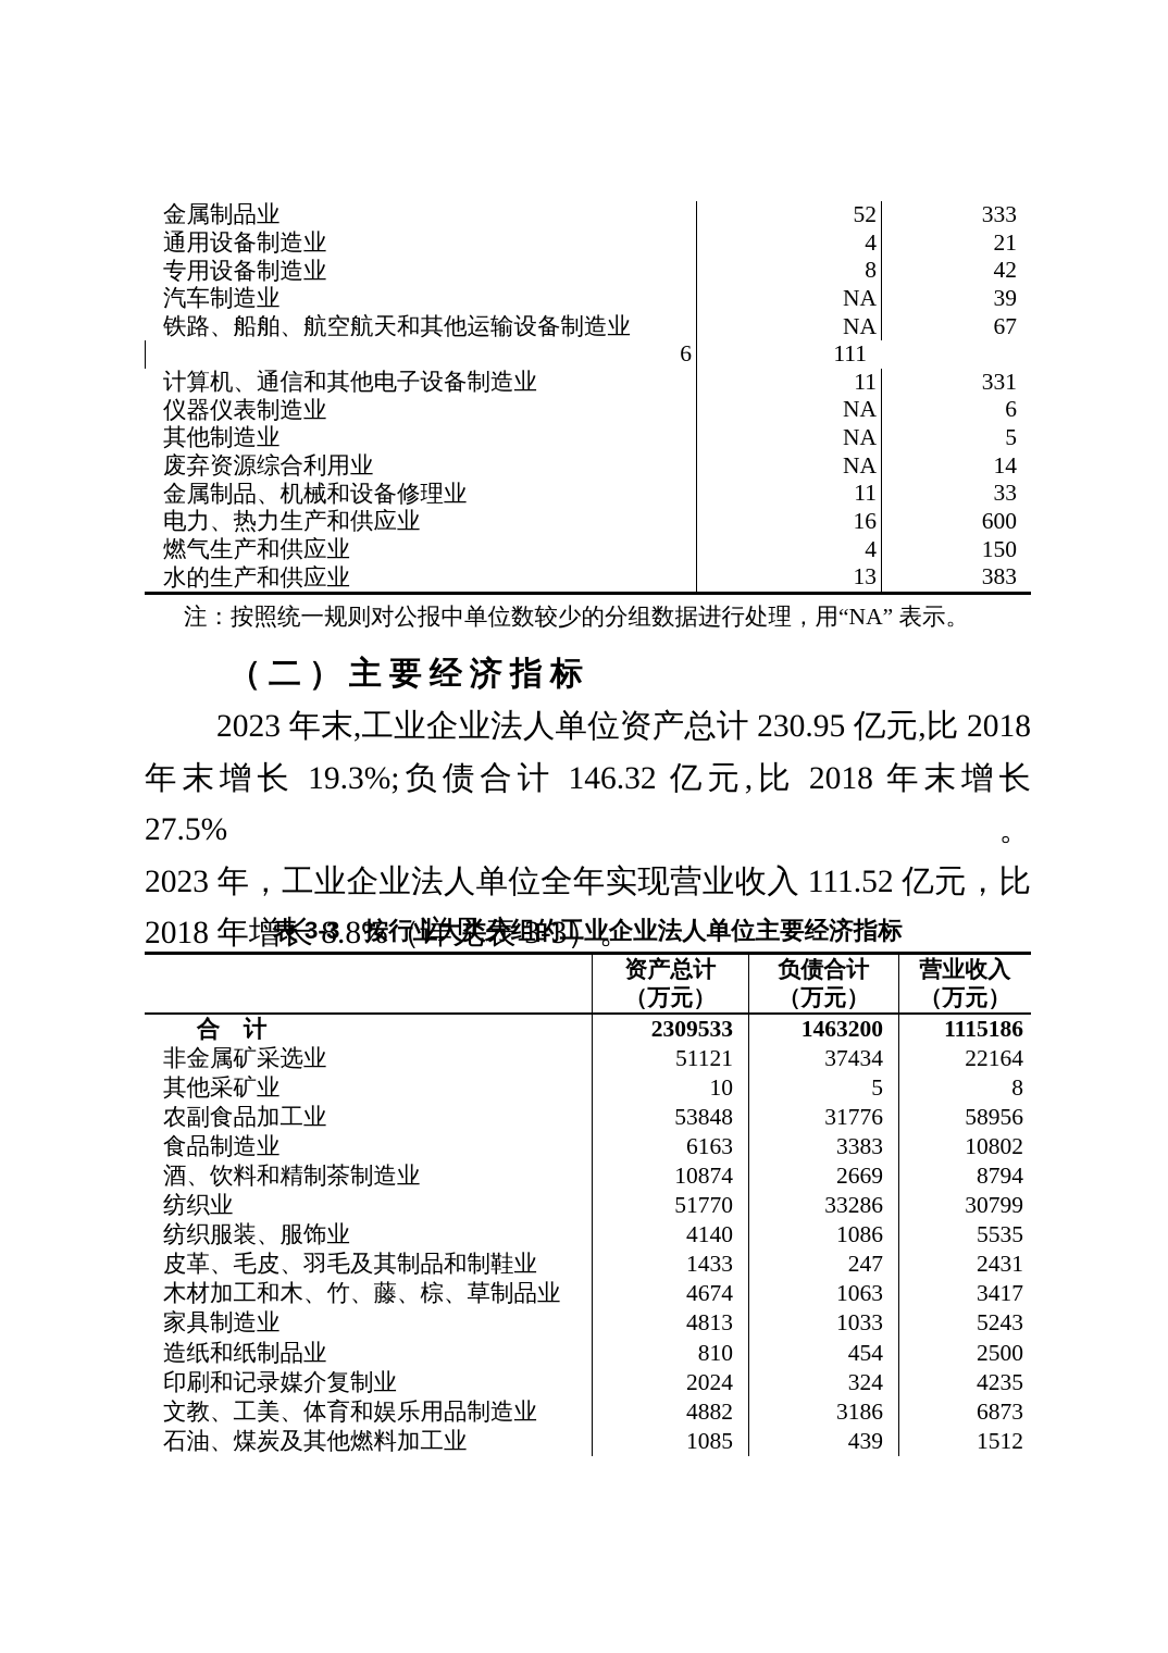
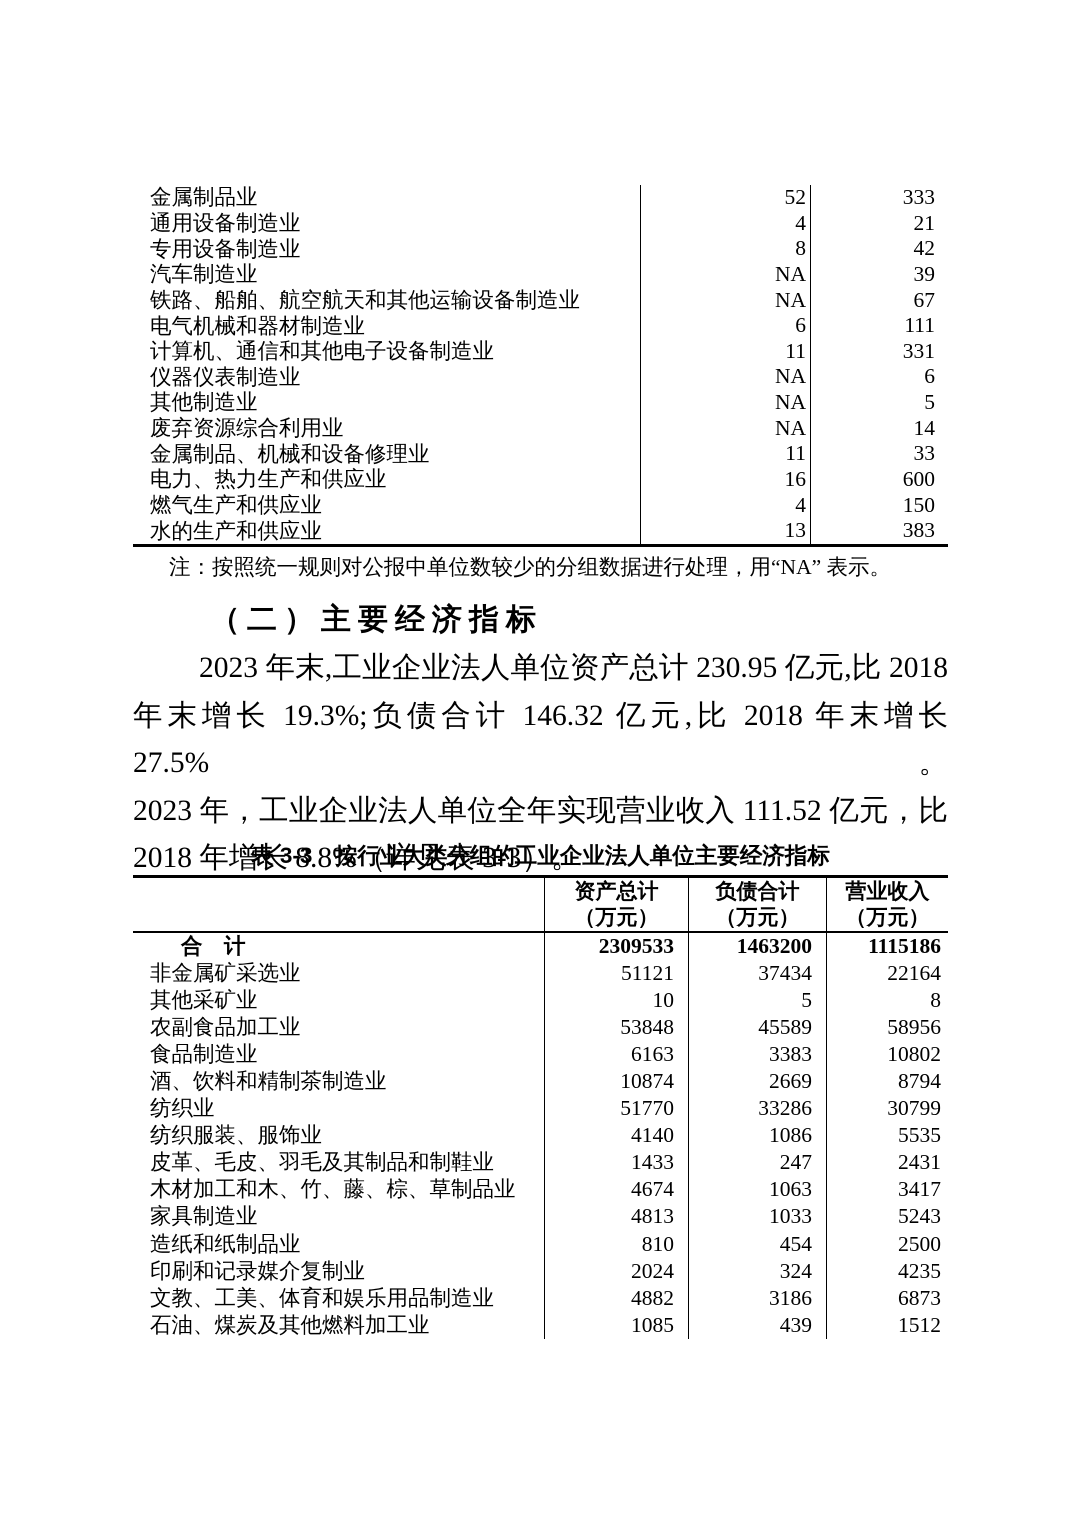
  金属制品业
  52
  333
  通用设备制造业
  4
  21
  专用设备制造业
  8
  42
  汽车制造业
  NA
  39
  铁路、船舶、航空航天和其他运输设备制造业
  NA
  67
+ 电气机械和器材制造业
  6
  111
  计算机、通信和其他电子设备制造业
  11
  331
  仪器仪表制造业
  NA
  6
  其他制造业
  NA
  5
  废弃资源综合利用业
  NA
  14
  金属制品、机械和设备修理业
  11
  33
  电力、热力生产和供应业
  16
  600
  燃气生产和供应业
  4
  150
  水的生产和供应业
  13
  383
  注：按照统一规则对公报中单位数较少的分组数据进行处理，用“NA” 表示。
  （二）主要经济指标
  2023 年末,工业企业法人单位资产总计 230.95 亿元,比 2018
  年末增长 19.3%;负债合计 146.32 亿元,比 2018 年末增长 27.5%。
  2023 年，工业企业法人单位全年实现营业收入 111.52 亿元，比
  2018 年增长 8.8%（详见表 3-3）。
  表 3-3 按行业大类分组的工业企业法人单位主要经济指标
  资产总计
  （万元）
  负债合计
  （万元）
  营业收入
  （万元）
  合 计
  2309533
  1463200
  1115186
  非金属矿采选业
  51121
  37434
  22164
  其他采矿业
  10
  5
  8
  农副食品加工业
  53848
- 31776
+ 45589
  58956
  食品制造业
  6163
  3383
  10802
  酒、饮料和精制茶制造业
  10874
  2669
  8794
  纺织业
  51770
  33286
  30799
  纺织服装、服饰业
  4140
  1086
  5535
  皮革、毛皮、羽毛及其制品和制鞋业
  1433
  247
  2431
  木材加工和木、竹、藤、棕、草制品业
  4674
  1063
  3417
  家具制造业
  4813
  1033
  5243
  造纸和纸制品业
  810
  454
  2500
  印刷和记录媒介复制业
  2024
  324
  4235
  文教、工美、体育和娱乐用品制造业
  4882
  3186
  6873
  石油、煤炭及其他燃料加工业
  1085
  439
  1512
